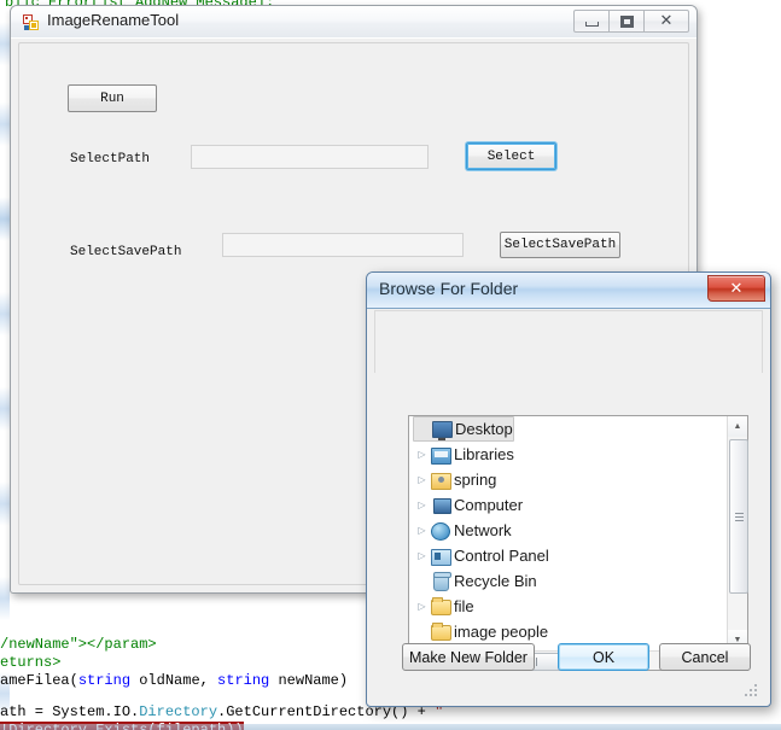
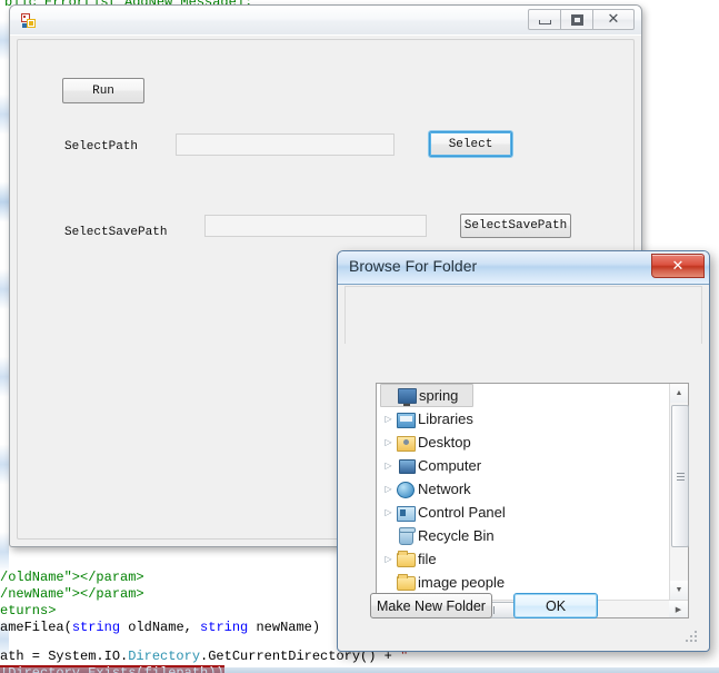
  blic ErrorList AddNew Message1;
+ /oldName"></param>
  /newName"></param>
  eturns>
  ameFilea(string oldName, string newName)
  ath = System.IO.Directory.GetCurrentDirectory() + "
- ImageRenameTool
  ✕
  Run
  SelectPath
  Select
  SelectSavePath
  SelectSavePath
  Browse For Folder
  ✕
- Desktop
+ spring
  ▷
  Libraries
  ▷
- spring
+ Desktop
  ▷
  Computer
  ▷
  Network
  ▷
  Control Panel
  Recycle Bin
  ▷
  file
  image people
  Make New Folder
  OK
- Cancel
